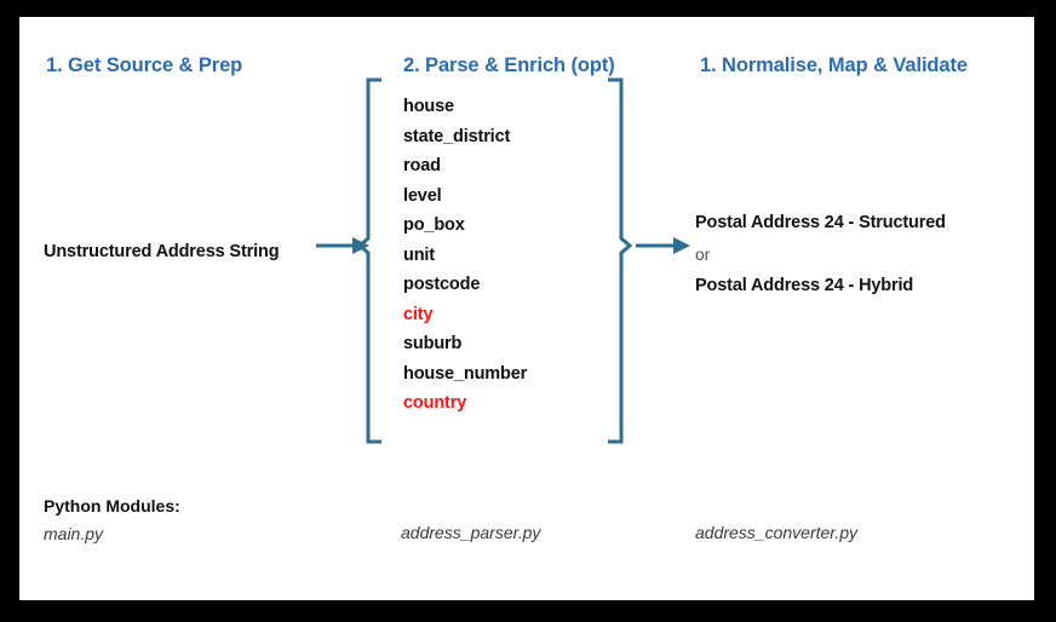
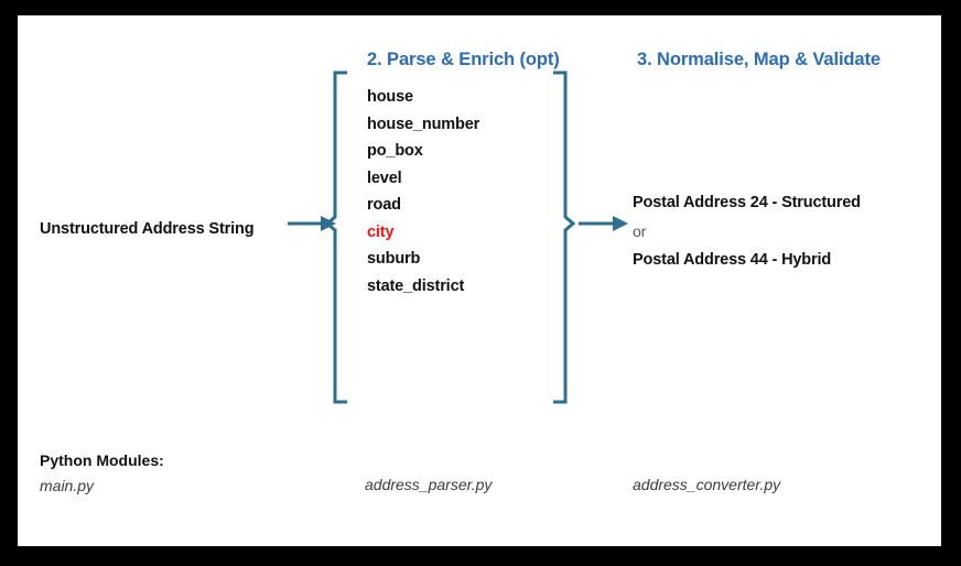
- 1. Get Source & Prep
  2. Parse & Enrich (opt)
- 1. Normalise, Map & Validate
+ 3. Normalise, Map & Validate
  Unstructured Address String
  house
- state_district
+ house_number
- road
+ po_box
  level
- po_box
+ road
- unit
- postcode
  city
  suburb
- house_number
+ state_district
- country
  Postal Address 24 - Structured
  or
- Postal Address 24 - Hybrid
+ Postal Address 44 - Hybrid
  Python Modules:
  main.py
  address_parser.py
  address_converter.py
